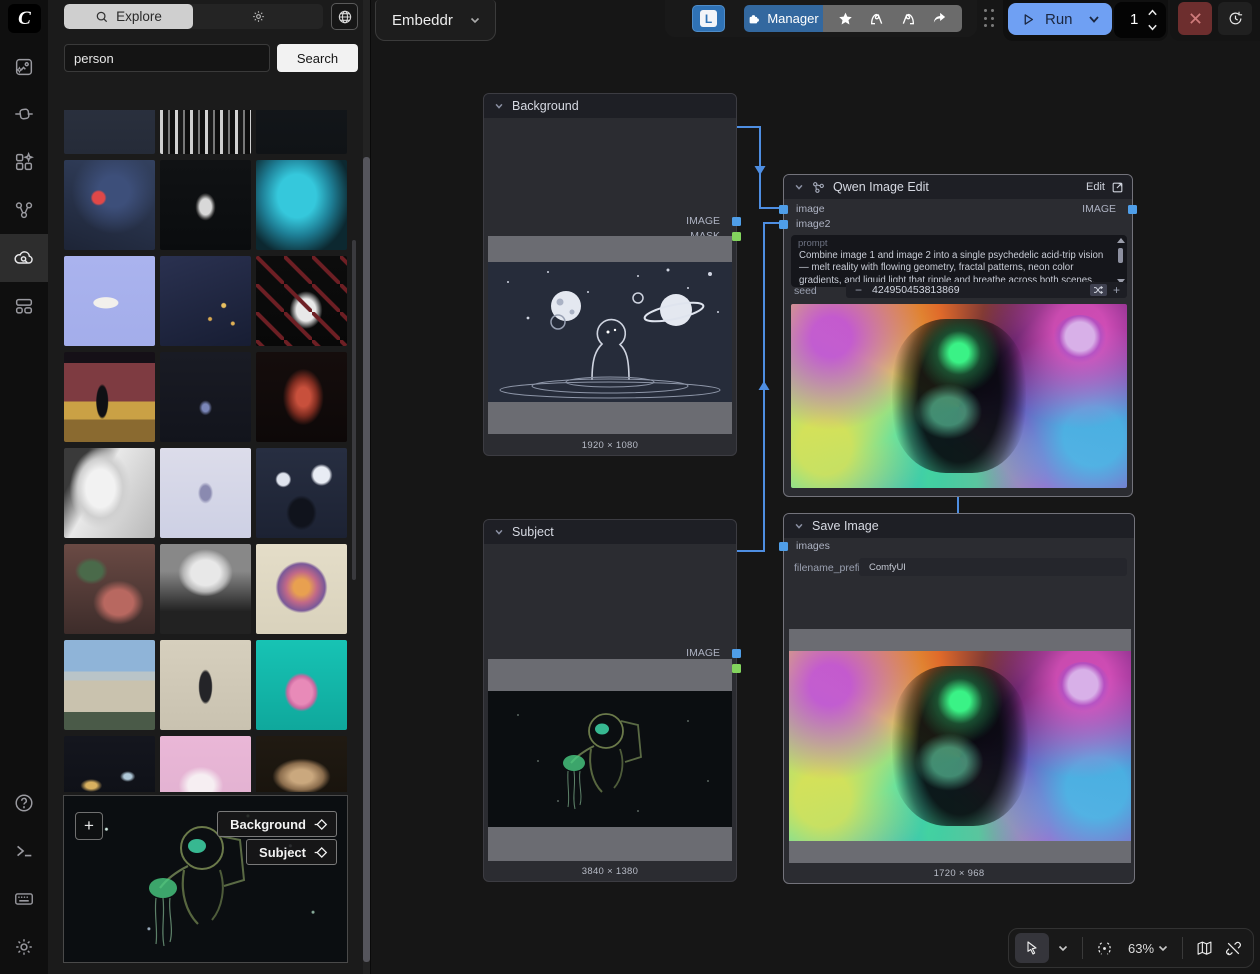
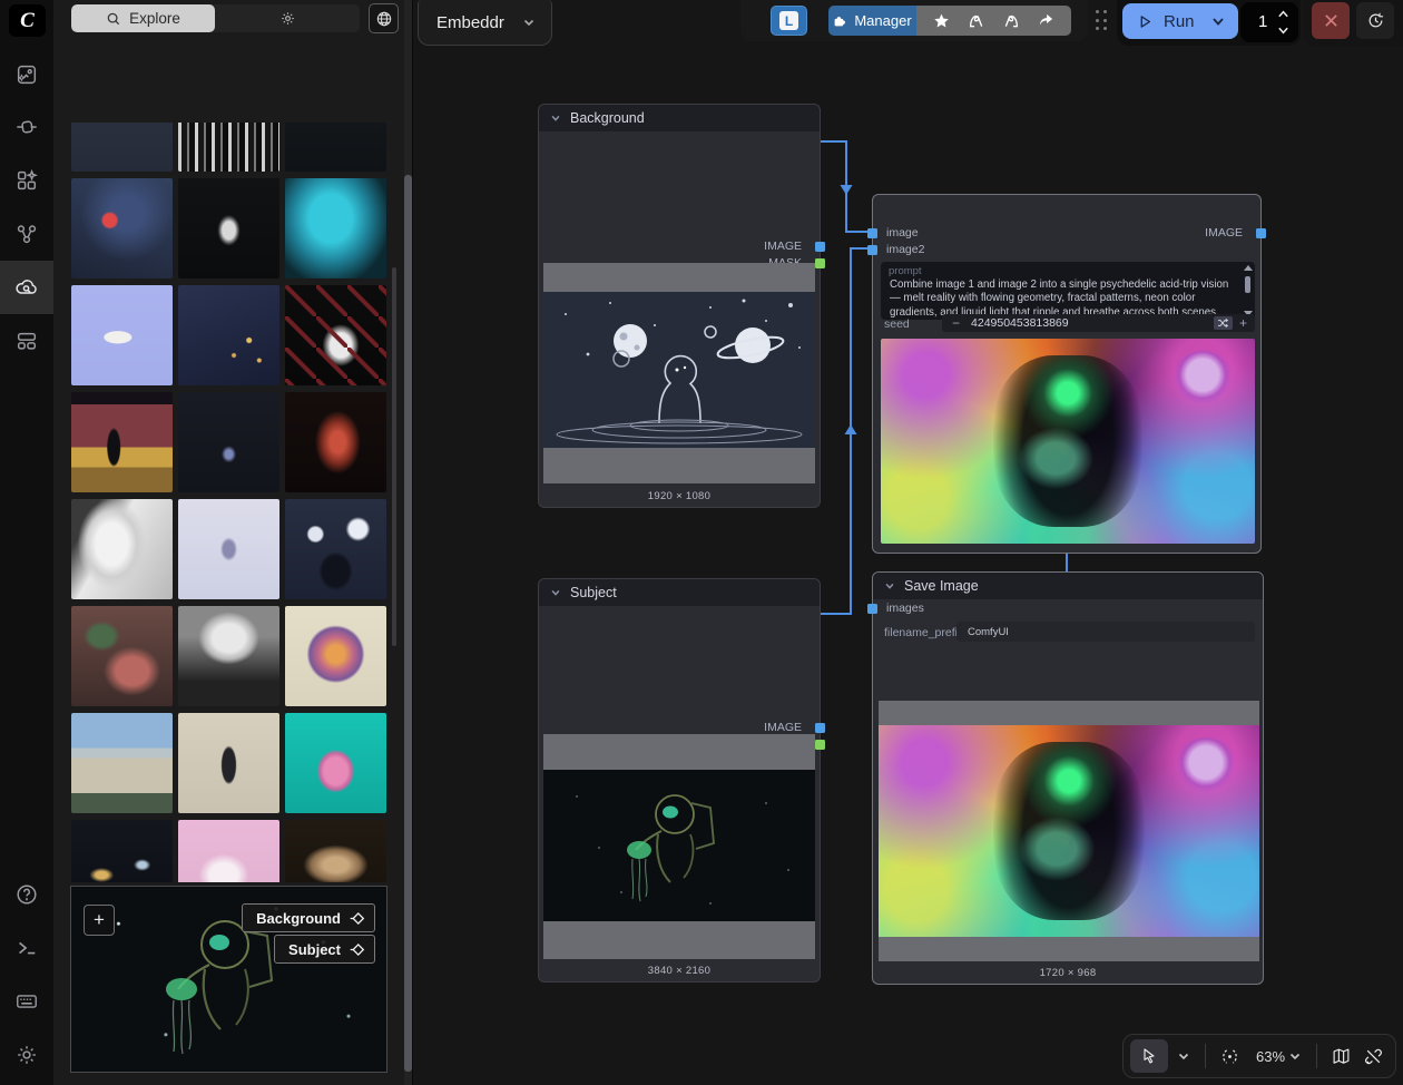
  C
  Explore
- person
- Search
  +
  Background
  Subject
  Background
  IMAGE
  1920 × 1080
  Subject
  IMAGE
- 3840 × 1380
+ 3840 × 2160
- Qwen Image Edit
- Edit
  image
  image2
  IMAGE
  prompt
  Combine image 1 and image 2 into a single psychedelic acid-trip vision — melt reality with flowing geometry, fractal patterns, neon color gradients, and liquid light that ripple and breathe across both scenes.
  seed
  −
  424950453813869
  +
  Save Image
  images
  filename_pref
  ComfyUI
  1720 × 968
  Embeddr
  L
  Manager
  Run
  1
  63%
